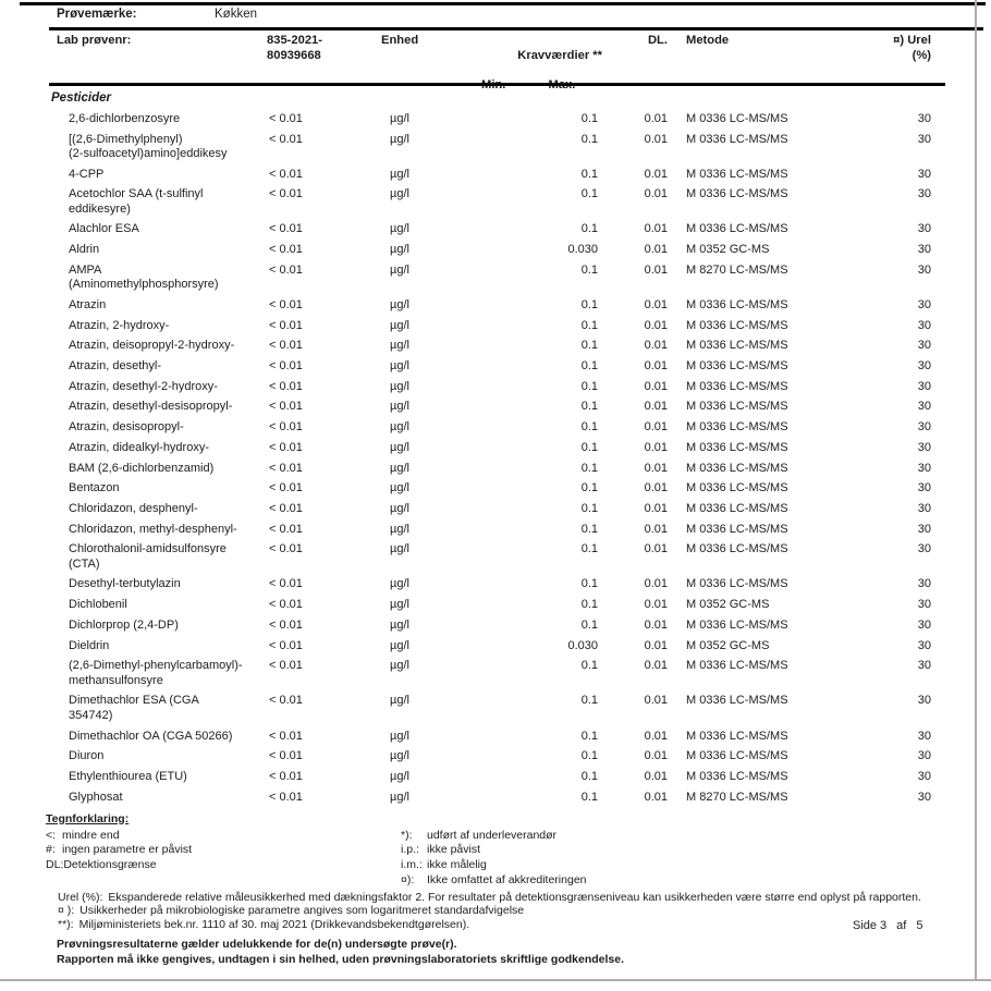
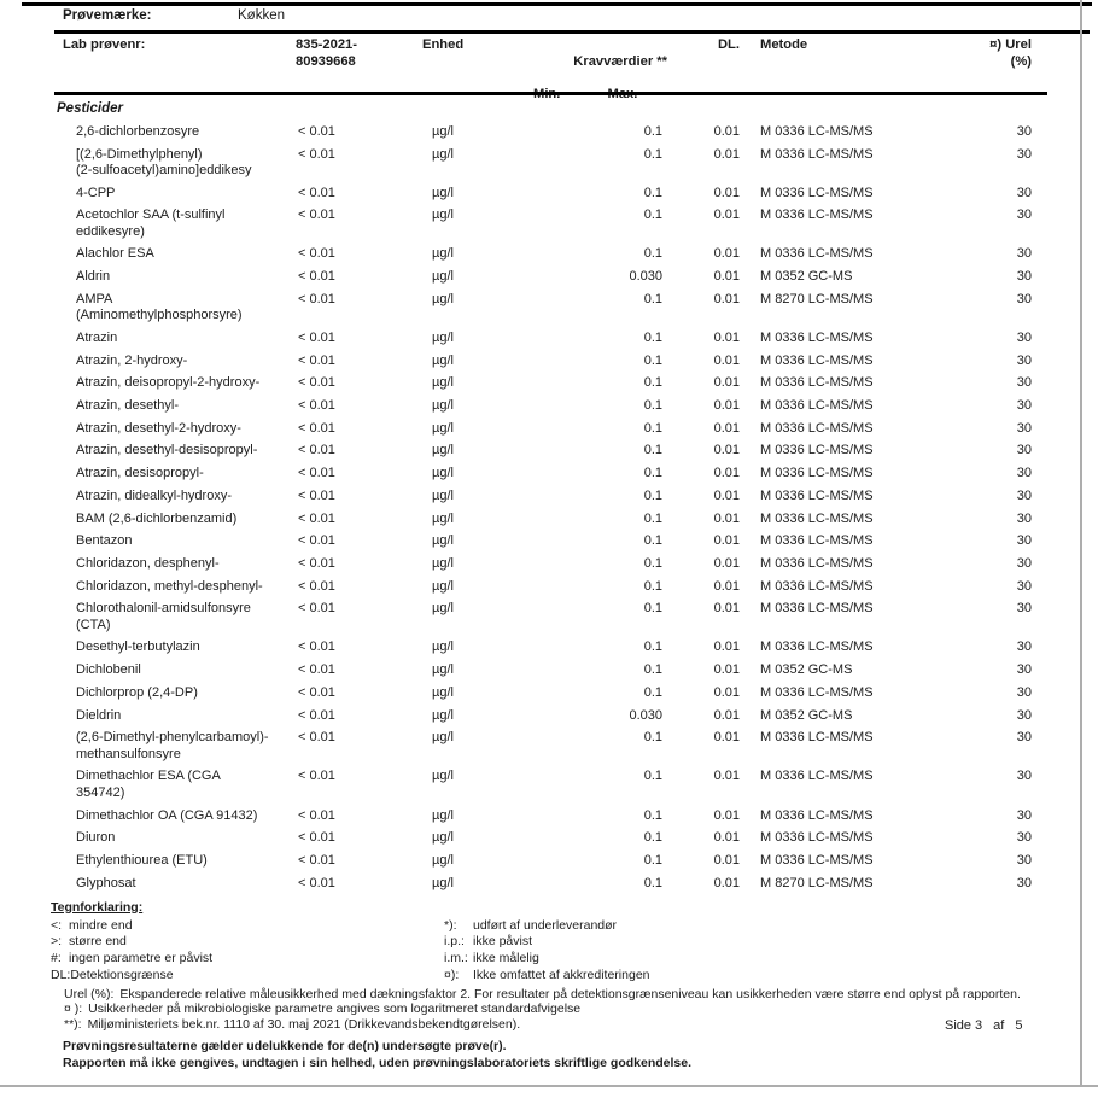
  Prøvemærke:
  Køkken
  Lab prøvenr:
  835-2021-
  80939668
  Enhed
  Kravværdier **
  DL.
  Metode
  ¤) Urel
  (%)
  Pesticider
  2,6-dichlorbenzosyre
  < 0.01
  µg/l
  0.1
  0.01
  M 0336 LC-MS/MS
  30
  [(2,6-Dimethylphenyl)
  (2-sulfoacetyl)amino]eddikesy
  < 0.01
  µg/l
  0.1
  0.01
  M 0336 LC-MS/MS
  30
  4-CPP
  < 0.01
  µg/l
  0.1
  0.01
  M 0336 LC-MS/MS
  30
  Acetochlor SAA (t-sulfinyl
  eddikesyre)
  < 0.01
  µg/l
  0.1
  0.01
  M 0336 LC-MS/MS
  30
  Alachlor ESA
  < 0.01
  µg/l
  0.1
  0.01
  M 0336 LC-MS/MS
  30
  Aldrin
  < 0.01
  µg/l
  0.030
  0.01
  M 0352 GC-MS
  30
  AMPA
  (Aminomethylphosphorsyre)
  < 0.01
  µg/l
  0.1
  0.01
  M 8270 LC-MS/MS
  30
  Atrazin
  < 0.01
  µg/l
  0.1
  0.01
  M 0336 LC-MS/MS
  30
  Atrazin, 2-hydroxy-
  < 0.01
  µg/l
  0.1
  0.01
  M 0336 LC-MS/MS
  30
  Atrazin, deisopropyl-2-hydroxy-
  < 0.01
  µg/l
  0.1
  0.01
  M 0336 LC-MS/MS
  30
  Atrazin, desethyl-
  < 0.01
  µg/l
  0.1
  0.01
  M 0336 LC-MS/MS
  30
  Atrazin, desethyl-2-hydroxy-
  < 0.01
  µg/l
  0.1
  0.01
  M 0336 LC-MS/MS
  30
  Atrazin, desethyl-desisopropyl-
  < 0.01
  µg/l
  0.1
  0.01
  M 0336 LC-MS/MS
  30
  Atrazin, desisopropyl-
  < 0.01
  µg/l
  0.1
  0.01
  M 0336 LC-MS/MS
  30
  Atrazin, didealkyl-hydroxy-
  < 0.01
  µg/l
  0.1
  0.01
  M 0336 LC-MS/MS
  30
  BAM (2,6-dichlorbenzamid)
  < 0.01
  µg/l
  0.1
  0.01
  M 0336 LC-MS/MS
  30
  Bentazon
  < 0.01
  µg/l
  0.1
  0.01
  M 0336 LC-MS/MS
  30
  Chloridazon, desphenyl-
  < 0.01
  µg/l
  0.1
  0.01
  M 0336 LC-MS/MS
  30
  Chloridazon, methyl-desphenyl-
  < 0.01
  µg/l
  0.1
  0.01
  M 0336 LC-MS/MS
  30
  Chlorothalonil-amidsulfonsyre
  (CTA)
  < 0.01
  µg/l
  0.1
  0.01
  M 0336 LC-MS/MS
  30
  Desethyl-terbutylazin
  < 0.01
  µg/l
  0.1
  0.01
  M 0336 LC-MS/MS
  30
  Dichlobenil
  < 0.01
  µg/l
  0.1
  0.01
  M 0352 GC-MS
  30
  Dichlorprop (2,4-DP)
  < 0.01
  µg/l
  0.1
  0.01
  M 0336 LC-MS/MS
  30
  Dieldrin
  < 0.01
  µg/l
  0.030
  0.01
  M 0352 GC-MS
  30
  (2,6-Dimethyl-phenylcarbamoyl)-
  methansulfonsyre
  < 0.01
  µg/l
  0.1
  0.01
  M 0336 LC-MS/MS
  30
  Dimethachlor ESA (CGA
  354742)
  < 0.01
  µg/l
  0.1
  0.01
  M 0336 LC-MS/MS
  30
- Dimethachlor OA (CGA 50266)
+ Dimethachlor OA (CGA 91432)
  < 0.01
  µg/l
  0.1
  0.01
  M 0336 LC-MS/MS
  30
  Diuron
  < 0.01
  µg/l
  0.1
  0.01
  M 0336 LC-MS/MS
  30
  Ethylenthiourea (ETU)
  < 0.01
  µg/l
  0.1
  0.01
  M 0336 LC-MS/MS
  30
  Glyphosat
  < 0.01
  µg/l
  0.1
  0.01
  M 8270 LC-MS/MS
  30
  Tegnforklaring:
  <: mindre end
+ >: større end
  #: ingen parametre er påvist
  DL:Detektionsgrænse
  *): udført af underleverandør
  i.p.: ikke påvist
  i.m.: ikke målelig
  ¤): Ikke omfattet af akkrediteringen
  Urel (%): Ekspanderede relative måleusikkerhed med dækningsfaktor 2. For resultater på detektionsgrænseniveau kan usikkerheden være større end oplyst på rapporten.
  ¤ ): Usikkerheder på mikrobiologiske parametre angives som logaritmeret standardafvigelse
  **): Miljøministeriets bek.nr. 1110 af 30. maj 2021 (Drikkevandsbekendtgørelsen).
  Prøvningsresultaterne gælder udelukkende for de(n) undersøgte prøve(r).
  Rapporten må ikke gengives, undtagen i sin helhed, uden prøvningslaboratoriets skriftlige godkendelse.
  Side 3 af 5
